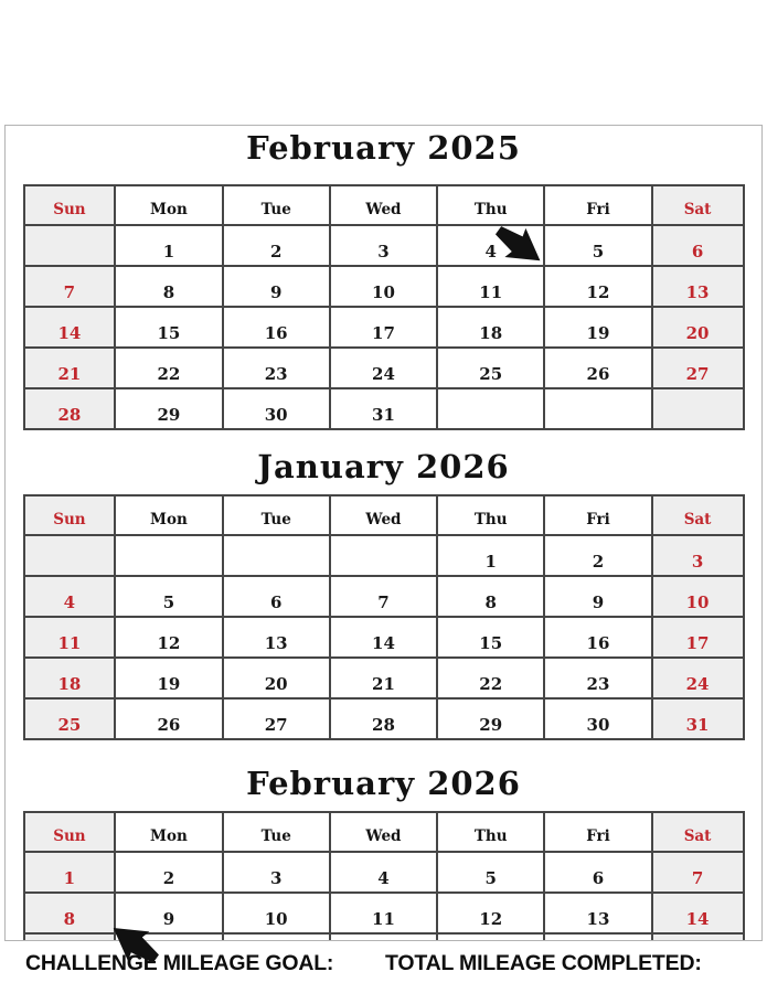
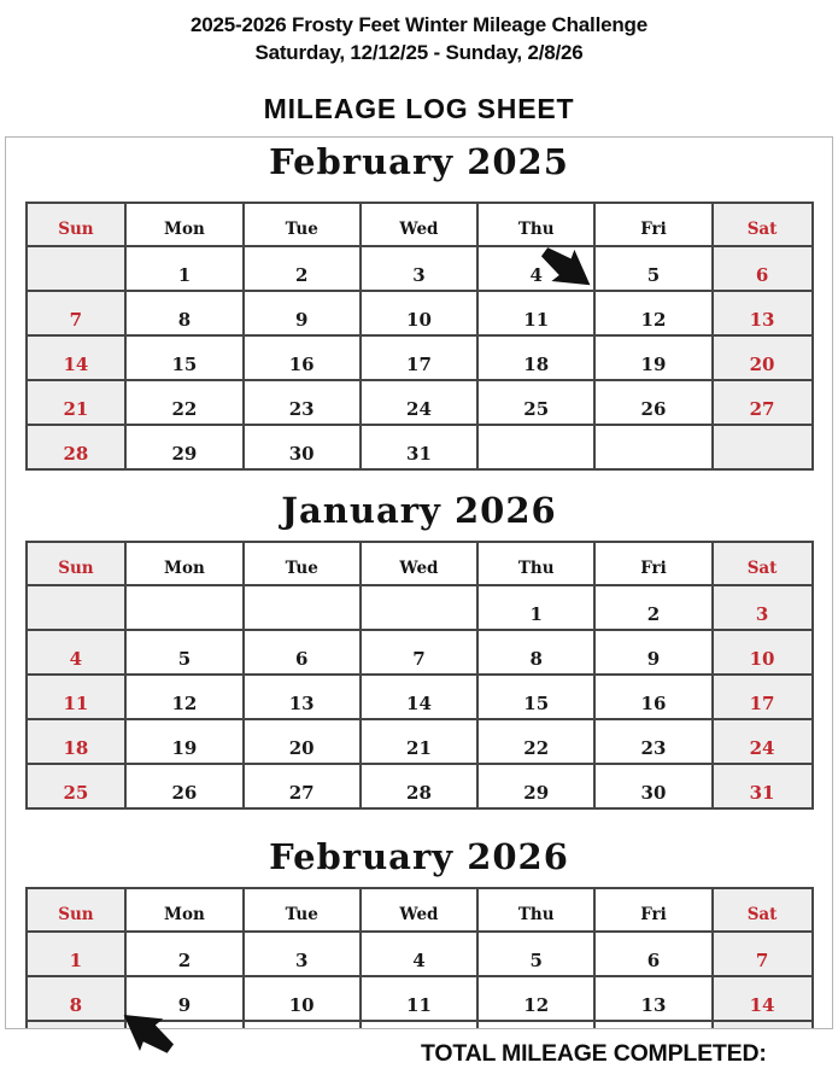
+ 2025-2026 Frosty Feet Winter Mileage Challenge
+ Saturday, 12/12/25 - Sunday, 2/8/26
+ MILEAGE LOG SHEET
  February 2025
  Sun	Mon	Tue	Wed	Thu	Fri	Sat
  	1	2	3	4	5	6
  7	8	9	10	11	12	13
  14	15	16	17	18	19	20
  21	22	23	24	25	26	27
  28	29	30	31
  January 2026
  Sun	Mon	Tue	Wed	Thu	Fri	Sat
  				1	2	3
  4	5	6	7	8	9	10
  11	12	13	14	15	16	17
  18	19	20	21	22	23	24
  25	26	27	28	29	30	31
  February 2026
  Sun	Mon	Tue	Wed	Thu	Fri	Sat
  1	2	3	4	5	6	7
  8	9	10	11	12	13	14
- CHALLENGE MILEAGE GOAL:
  TOTAL MILEAGE COMPLETED:
